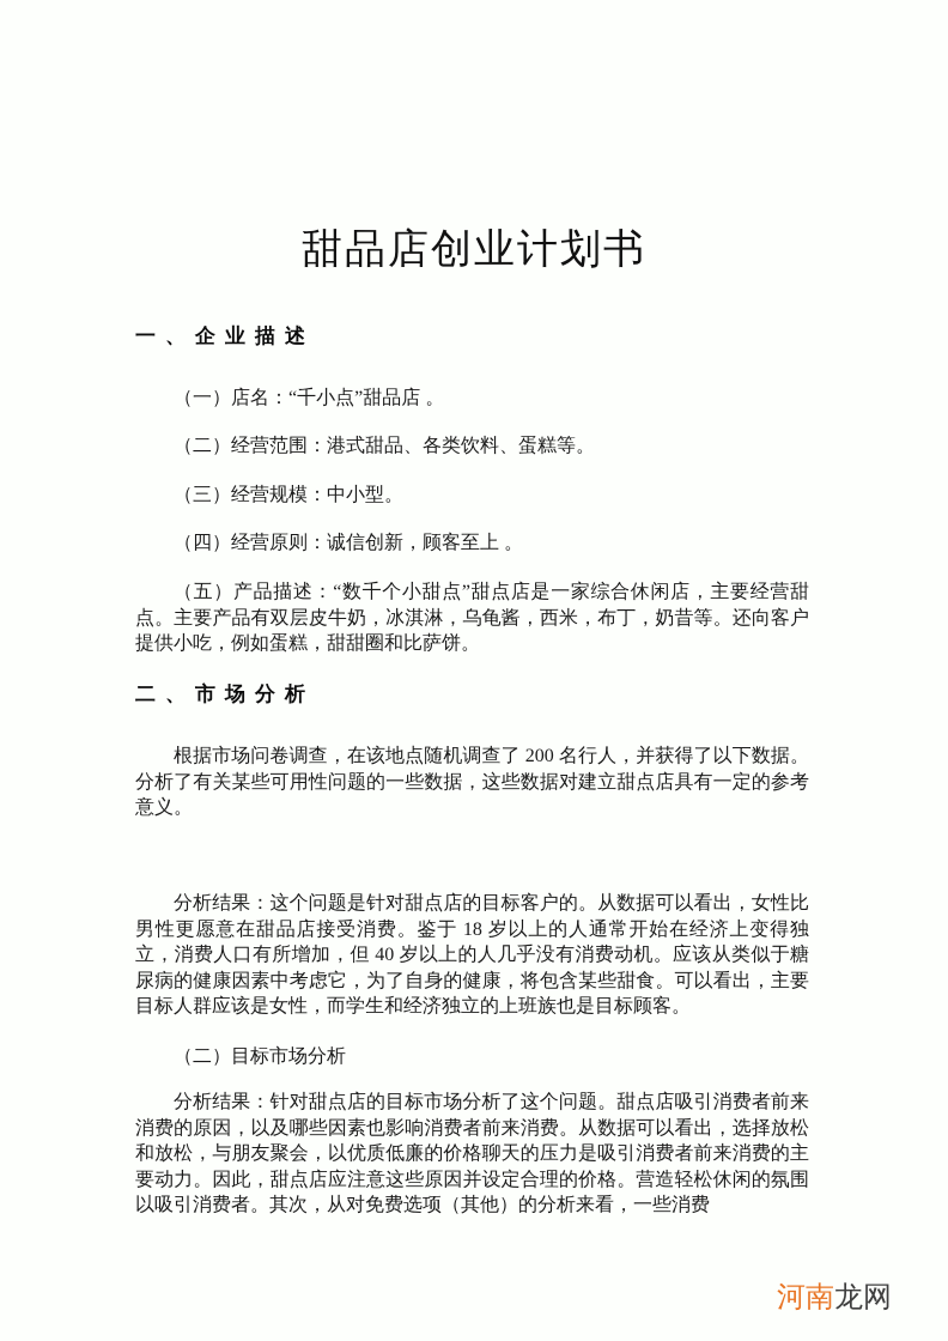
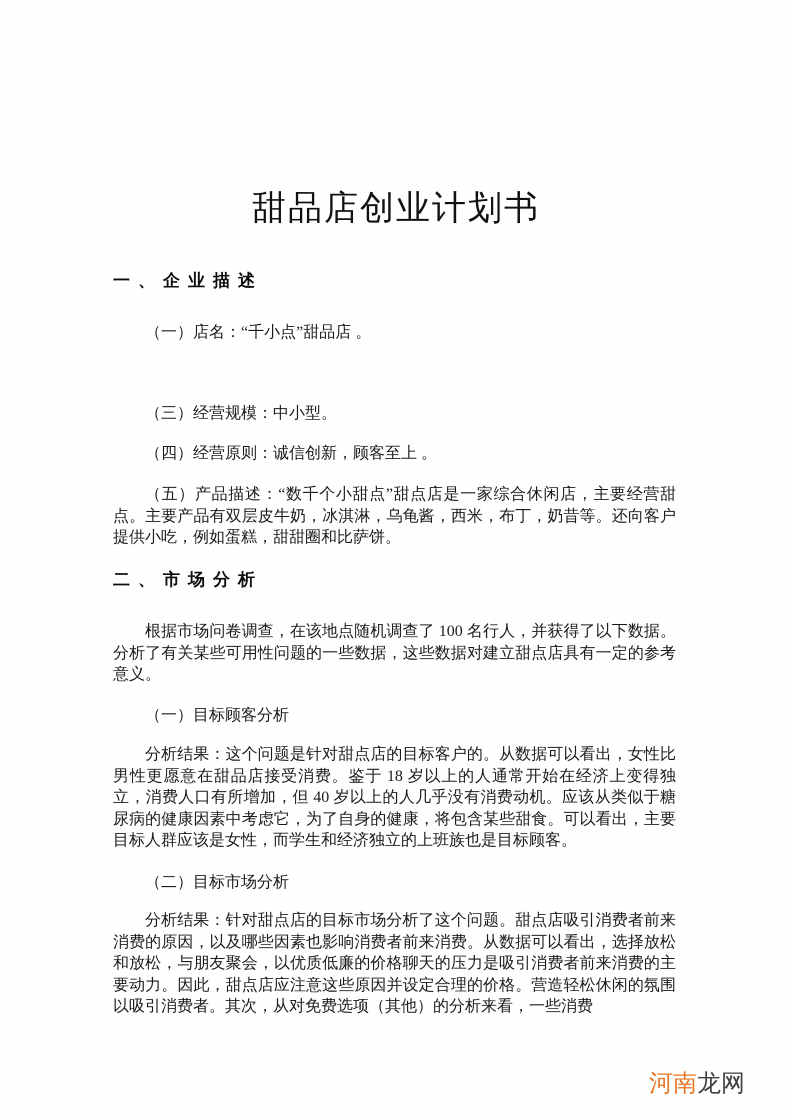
  甜品店创业计划书
  一、企业描述
  （一）店名：“千小点”甜品店 。
- （二）经营范围：港式甜品、各类饮料、蛋糕等。
  （三）经营规模：中小型。
  （四）经营原则：诚信创新，顾客至上 。
  （五）产品描述：“数千个小甜点”甜点店是一家综合休闲店，主要经营甜点。主要产品有双层皮牛奶，冰淇淋，乌龟酱，西米，布丁，奶昔等。还向客户提供小吃，例如蛋糕，甜甜圈和比萨饼。
  二、市场分析
- 根据市场问卷调查，在该地点随机调查了 200 名行人，并获得了以下数据。分析了有关某些可用性问题的一些数据，这些数据对建立甜点店具有一定的参考意义。
+ 根据市场问卷调查，在该地点随机调查了 100 名行人，并获得了以下数据。分析了有关某些可用性问题的一些数据，这些数据对建立甜点店具有一定的参考意义。
+ （一）目标顾客分析
  分析结果：这个问题是针对甜点店的目标客户的。从数据可以看出，女性比男性更愿意在甜品店接受消费。鉴于 18 岁以上的人通常开始在经济上变得独立，消费人口有所增加，但 40 岁以上的人几乎没有消费动机。应该从类似于糖尿病的健康因素中考虑它，为了自身的健康，将包含某些甜食。可以看出，主要目标人群应该是女性，而学生和经济独立的上班族也是目标顾客。
  （二）目标市场分析
  分析结果：针对甜点店的目标市场分析了这个问题。甜点店吸引消费者前来消费的原因，以及哪些因素也影响消费者前来消费。从数据可以看出，选择放松和放松，与朋友聚会，以优质低廉的价格聊天的压力是吸引消费者前来消费的主要动力。因此，甜点店应注意这些原因并设定合理的价格。营造轻松休闲的氛围以吸引消费者。其次，从对免费选项（其他）的分析来看，一些消费
  河南龙网
